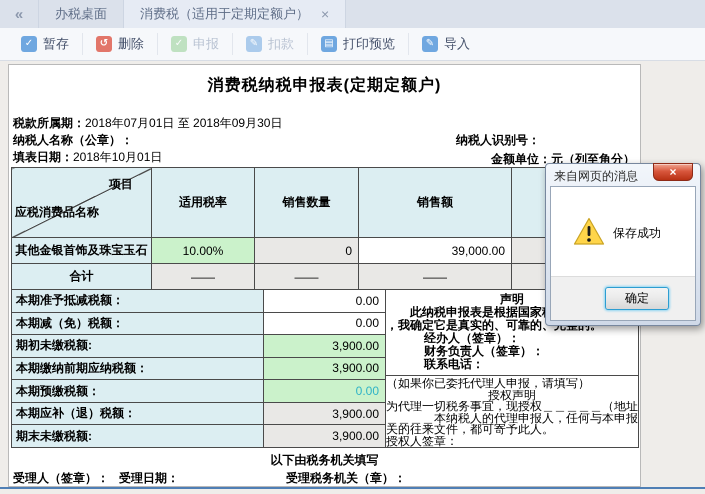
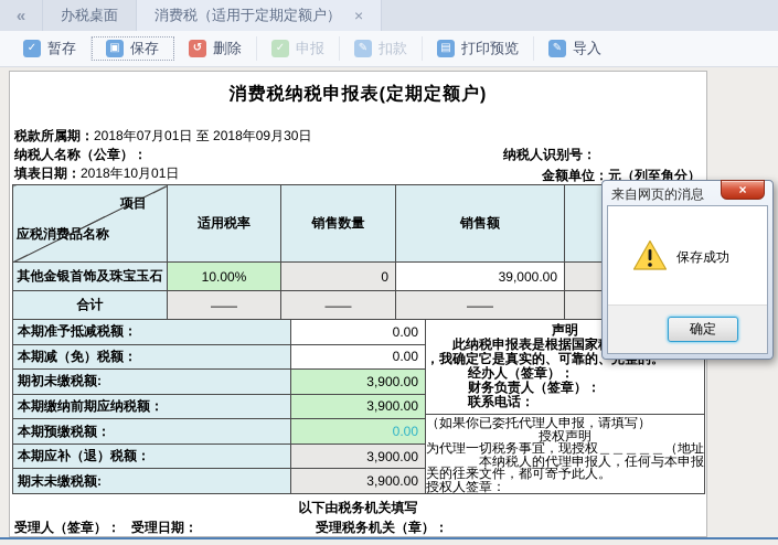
  «
  办税桌面
  消费税（适用于定期定额户）
  ×
  ✓
  暂存
+ ▣
+ 保存
  ↺
  删除
  ✓
  申报
  ✎
  扣款
  ▤
  打印预览
  ✎
  导入
  消费税纳税申报表(定期定额户)
  税款所属期：2018年07月01日 至 2018年09月30日
  纳税人名称（公章）：
  纳税人识别号：
  填表日期：2018年10月01日
  金额单位：元（列至角分）
  项目 应税消费品名称	适用税率	销售数量	销售额
  其他金银首饰及珠宝玉石	10.00%	0	39,000.00
  合计	——	——	——
  本期准予抵减税额：	0.00
  本期减（免）税额：	0.00
  期初未缴税额:	3,900.00
  本期缴纳前期应纳税额：	3,900.00
  本期预缴税额：	0.00
  本期应补（退）税额：	3,900.00
  期末未缴税额:	3,900.00
  声明
  ，我确定它是真实的、可靠的
  经办人（签章）：
  财务负责人（签章）：
  联系电话：
  （如果你已委托代理人申报，请填写）
  授权声明
  为代理一切税务事宜，现授权＿＿＿＿＿（地址
  ＿＿＿＿本纳税人的代理申报人，任何与本申报
  关的往来文件，都可寄予此人。
  授权人签章：
  以下由税务机关填写
  受理人（签章）：
  受理日期：
  受理税务机关（章）：
  来自网页的消息
  ×
  保存成功
  确定
